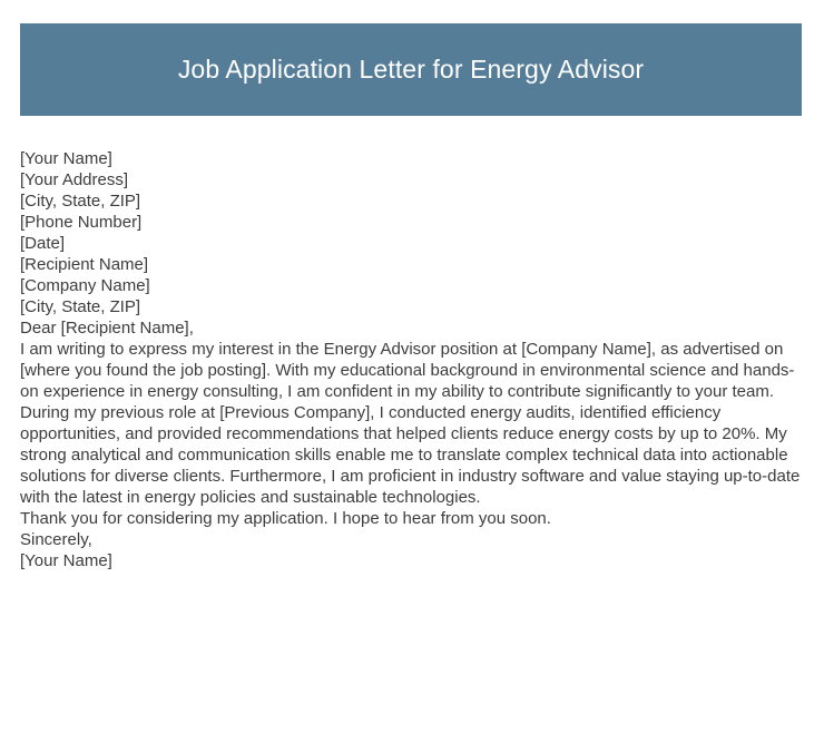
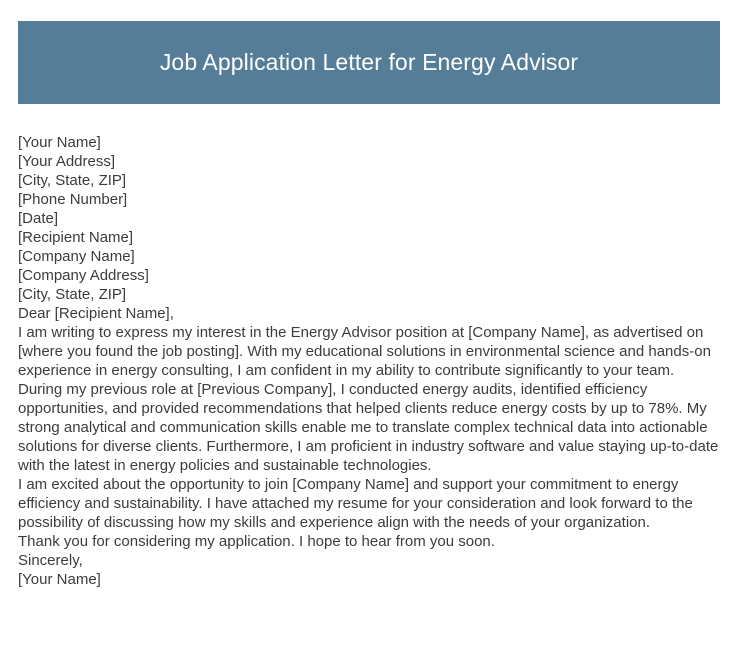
  Job Application Letter for Energy Advisor
  [Your Name]
  [Your Address]
  [City, State, ZIP]
  [Phone Number]
  [Date]
  [Recipient Name]
  [Company Name]
+ [Company Address]
  [City, State, ZIP]
  Dear [Recipient Name],
- I am writing to express my interest in the Energy Advisor position at [Company Name], as advertised on [where you found the job posting]. With my educational background in environmental science and hands-on experience in energy consulting, I am confident in my ability to contribute significantly to your team.
+ I am writing to express my interest in the Energy Advisor position at [Company Name], as advertised on [where you found the job posting]. With my educational solutions in environmental science and hands-on experience in energy consulting, I am confident in my ability to contribute significantly to your team.
- During my previous role at [Previous Company], I conducted energy audits, identified efficiency opportunities, and provided recommendations that helped clients reduce energy costs by up to 20%. My strong analytical and communication skills enable me to translate complex technical data into actionable solutions for diverse clients. Furthermore, I am proficient in industry software and value staying up-to-date with the latest in energy policies and sustainable technologies.
+ During my previous role at [Previous Company], I conducted energy audits, identified efficiency opportunities, and provided recommendations that helped clients reduce energy costs by up to 78%. My strong analytical and communication skills enable me to translate complex technical data into actionable solutions for diverse clients. Furthermore, I am proficient in industry software and value staying up-to-date with the latest in energy policies and sustainable technologies.
+ I am excited about the opportunity to join [Company Name] and support your commitment to energy efficiency and sustainability. I have attached my resume for your consideration and look forward to the possibility of discussing how my skills and experience align with the needs of your organization.
  Thank you for considering my application. I hope to hear from you soon.
  Sincerely,
  [Your Name]
